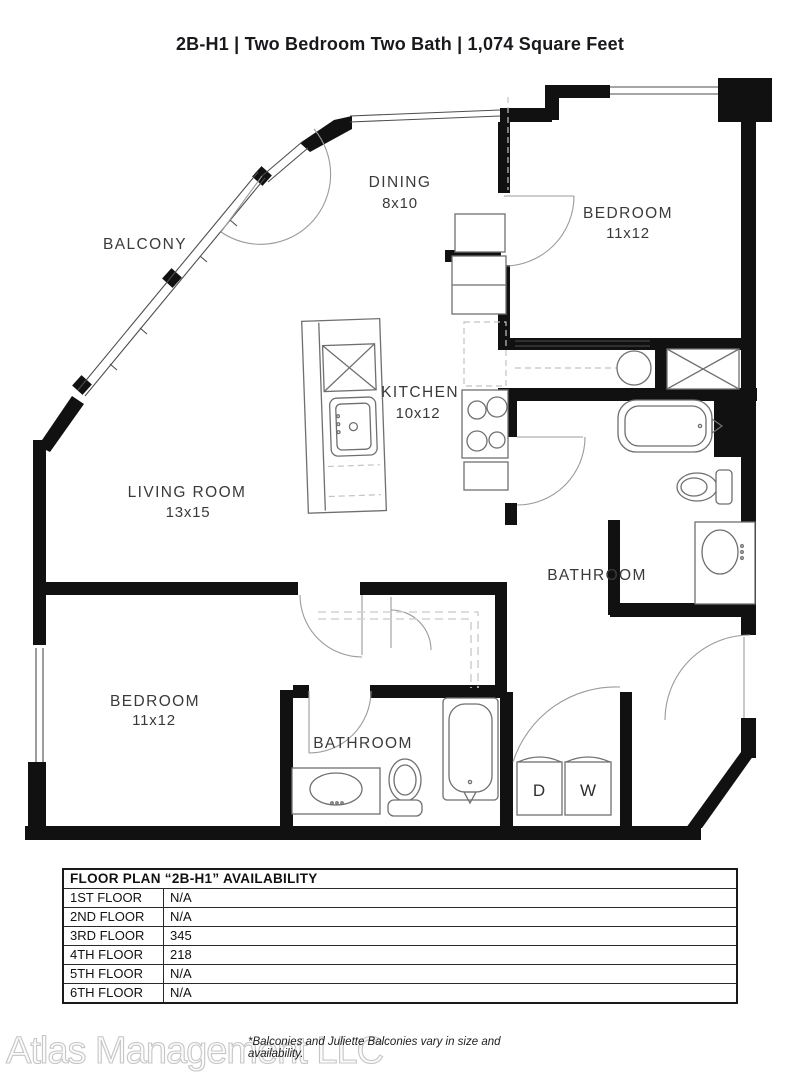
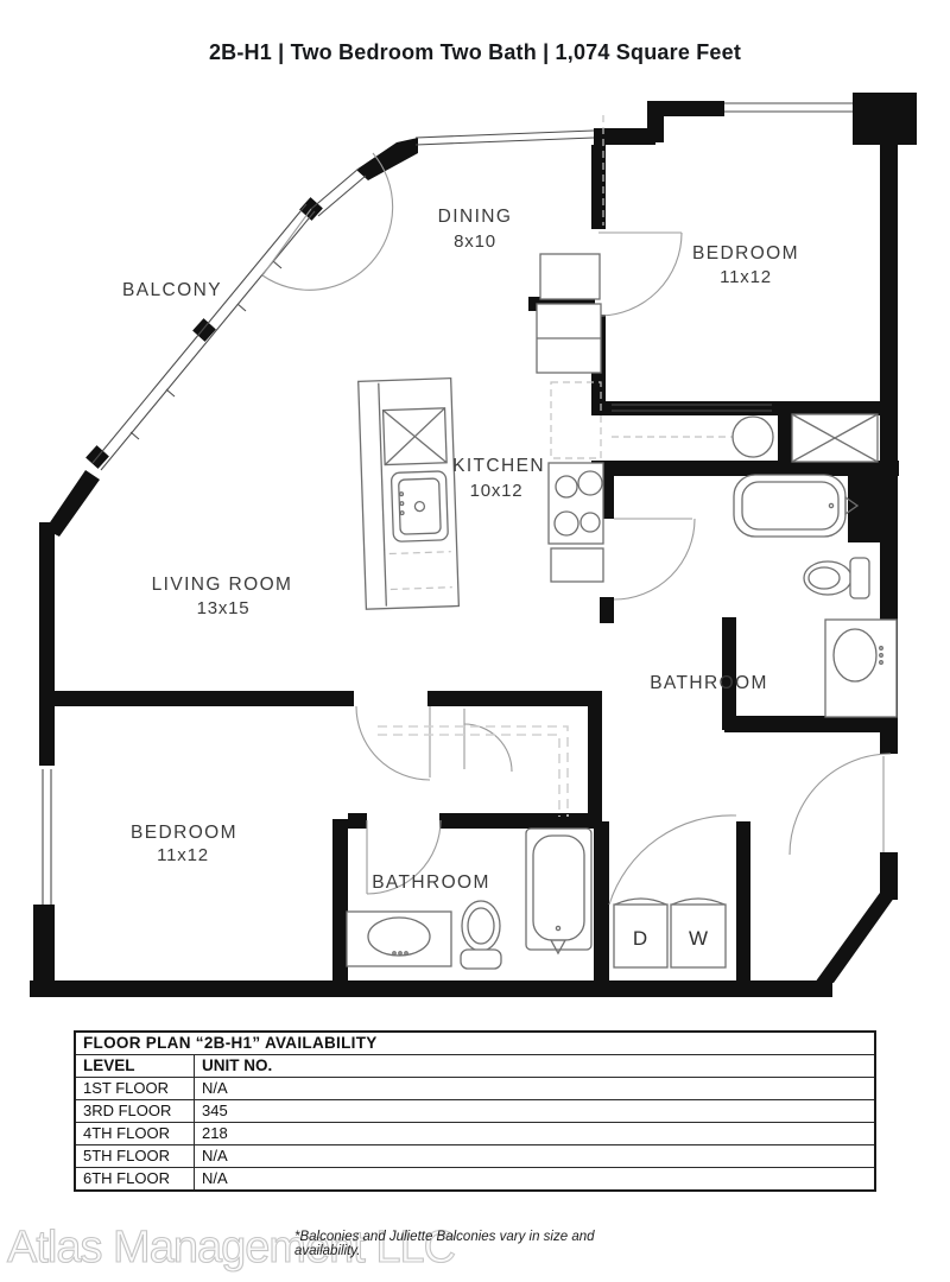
  2B-H1 | Two Bedroom Two Bath | 1,074 Square Feet
  D
  W
  BALCONY
  DINING
  8x10
  BEDROOM
  11x12
  KITCHEN
  10x12
  LIVING ROOM
  13x15
  BATHROOM
  BEDROOM
  11x12
  BATHROOM
  FLOOR PLAN “2B-H1” AVAILABILITY
+ LEVEL	UNIT NO.
  1ST FLOOR	N/A
- 2ND FLOOR	N/A
  3RD FLOOR	345
  4TH FLOOR	218
  5TH FLOOR	N/A
  6TH FLOOR	N/A
  Atlas Management LLC
  *Balconies and Juliette Balconies vary in size and availability.
